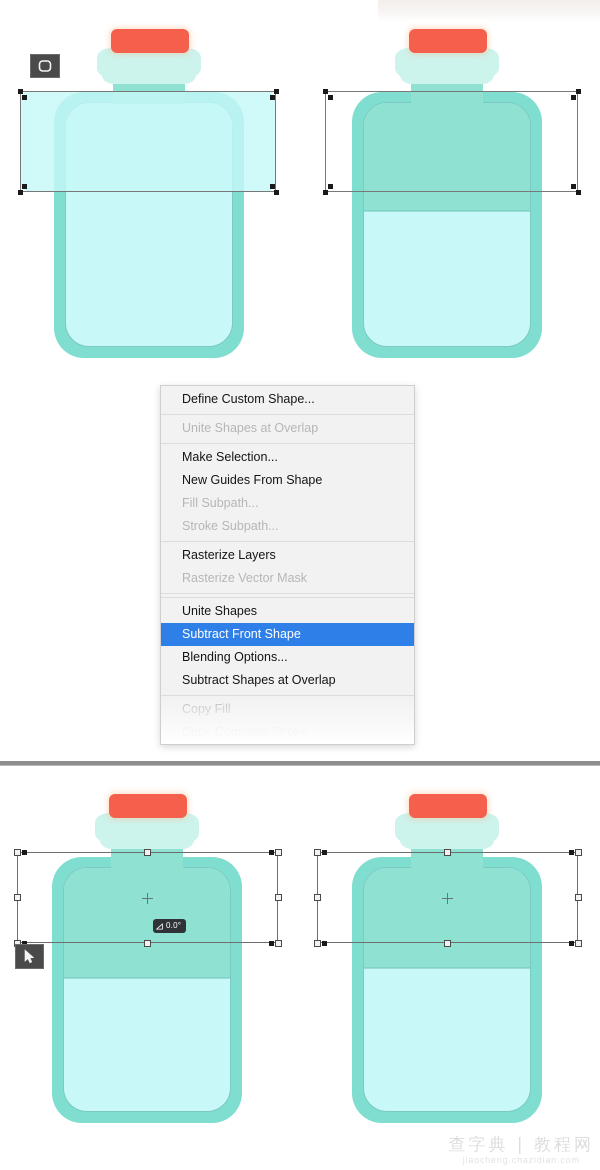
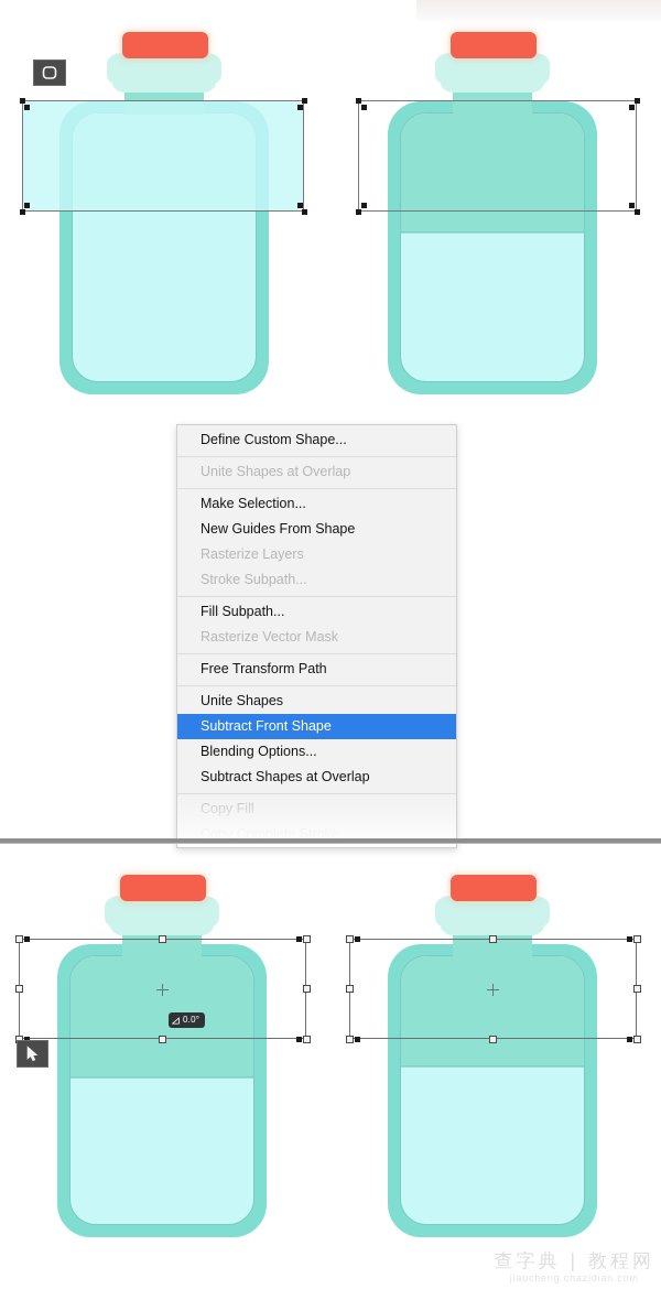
  Define Custom Shape...
  Unite Shapes at Overlap
  Make Selection...
  New Guides From Shape
- Fill Subpath...
+ Rasterize Layers
  Stroke Subpath...
- Rasterize Layers
+ Fill Subpath...
  Rasterize Vector Mask
+ Free Transform Path
  Unite Shapes
  Subtract Front Shape
  Blending Options...
  Subtract Shapes at Overlap
  0.0°
  查字典 | 教程网
  jiaocheng.chazidian.com
